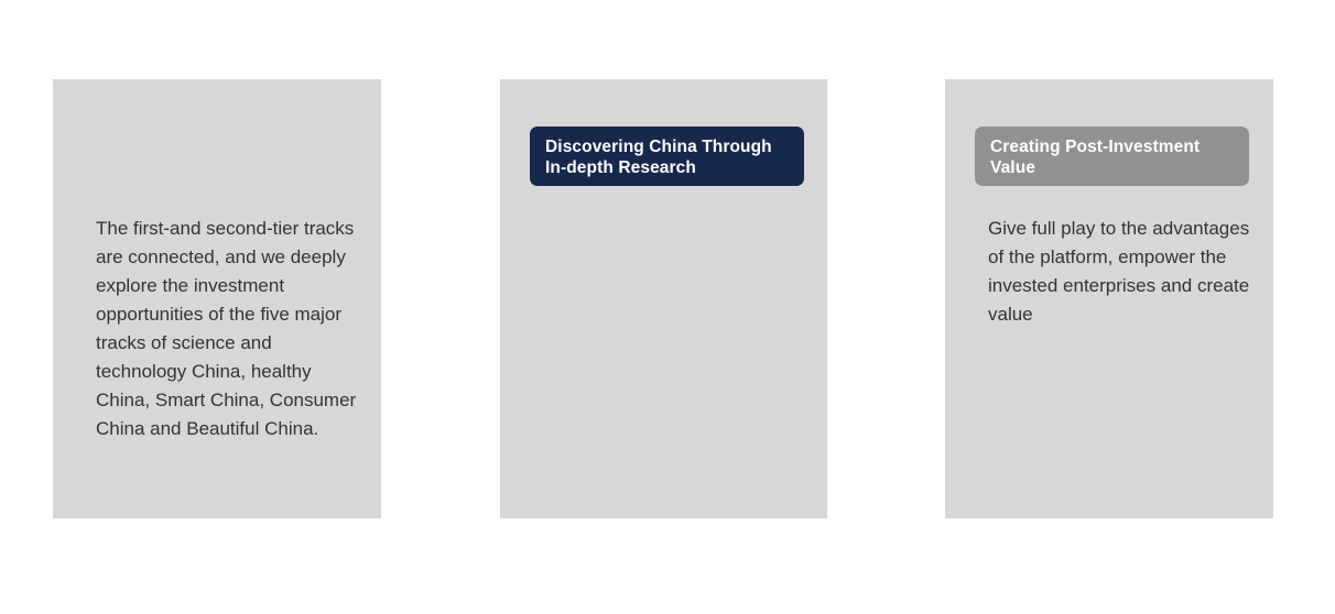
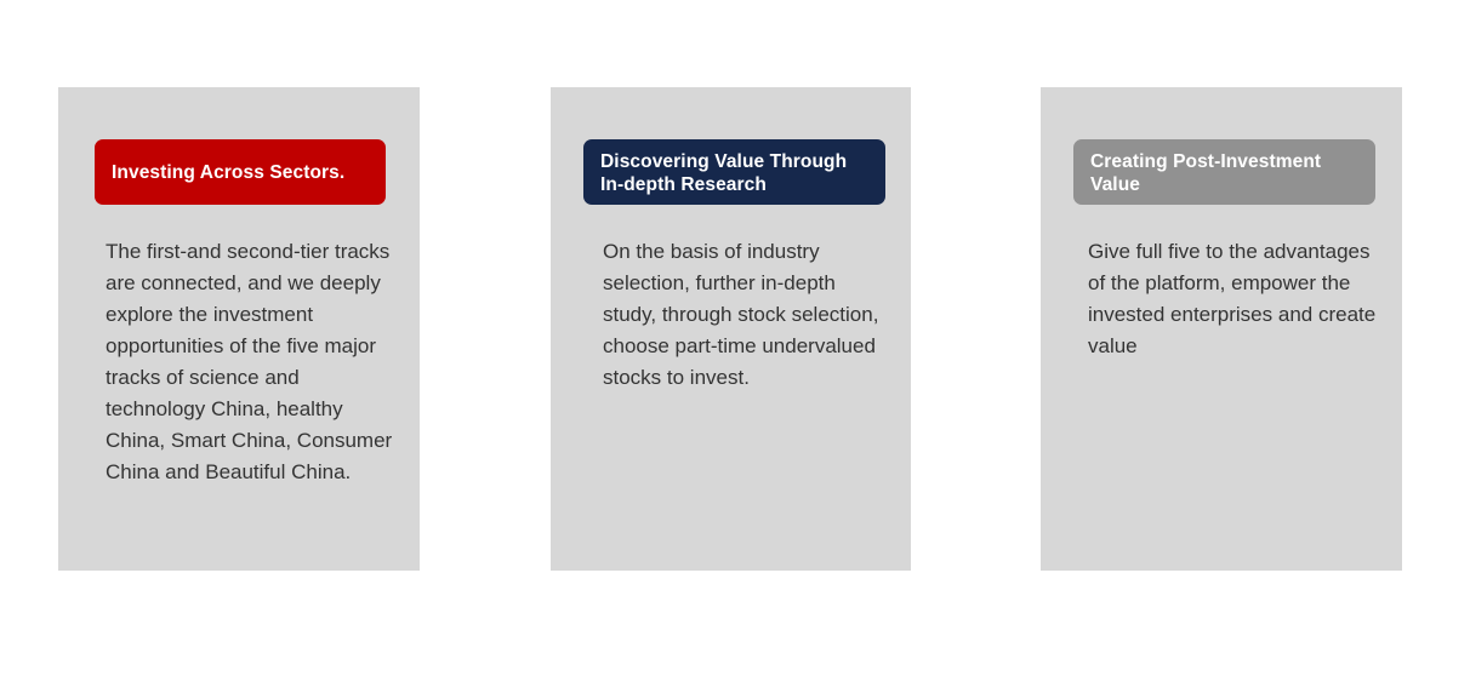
+ Investing Across Sectors.
  The first-and second-tier tracks are connected, and we deeply explore the investment opportunities of the five major tracks of science and technology China, healthy China, Smart China, Consumer China and Beautiful China.
- Discovering China Through In-depth Research
+ Discovering Value Through In-depth Research
+ On the basis of industry selection, further in-depth study, through stock selection, choose part-time undervalued stocks to invest.
  Creating Post-Investment Value
- Give full play to the advantages of the platform, empower the invested enterprises and create value
+ Give full five to the advantages of the platform, empower the invested enterprises and create value
